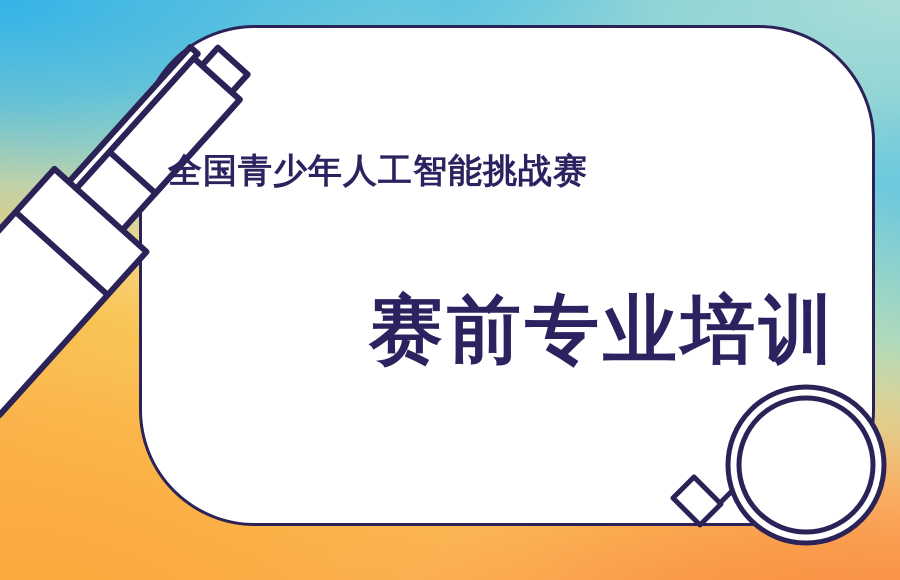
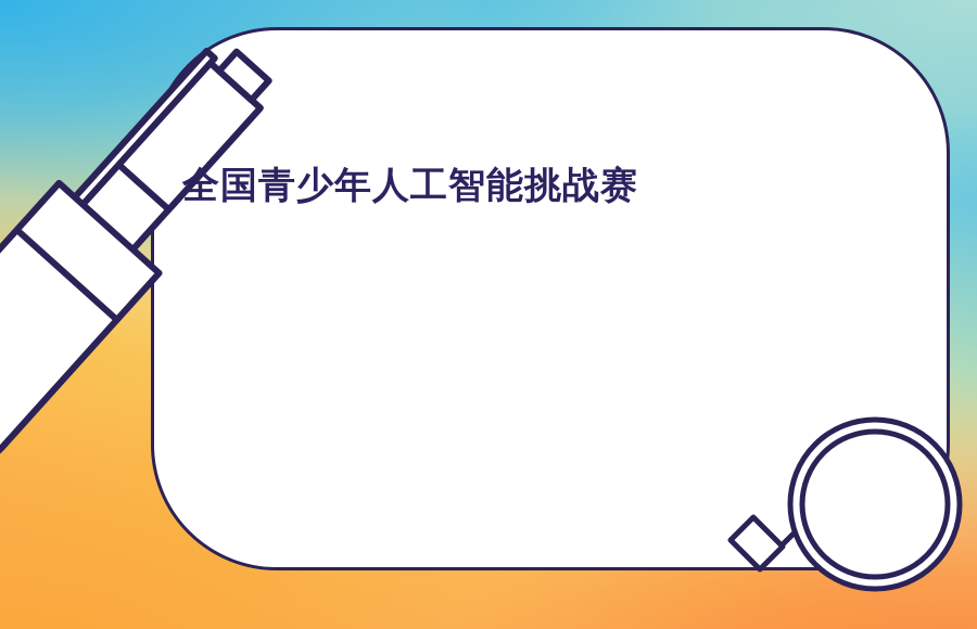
  全国青少年人工智能挑战赛
- 赛前专业培训
